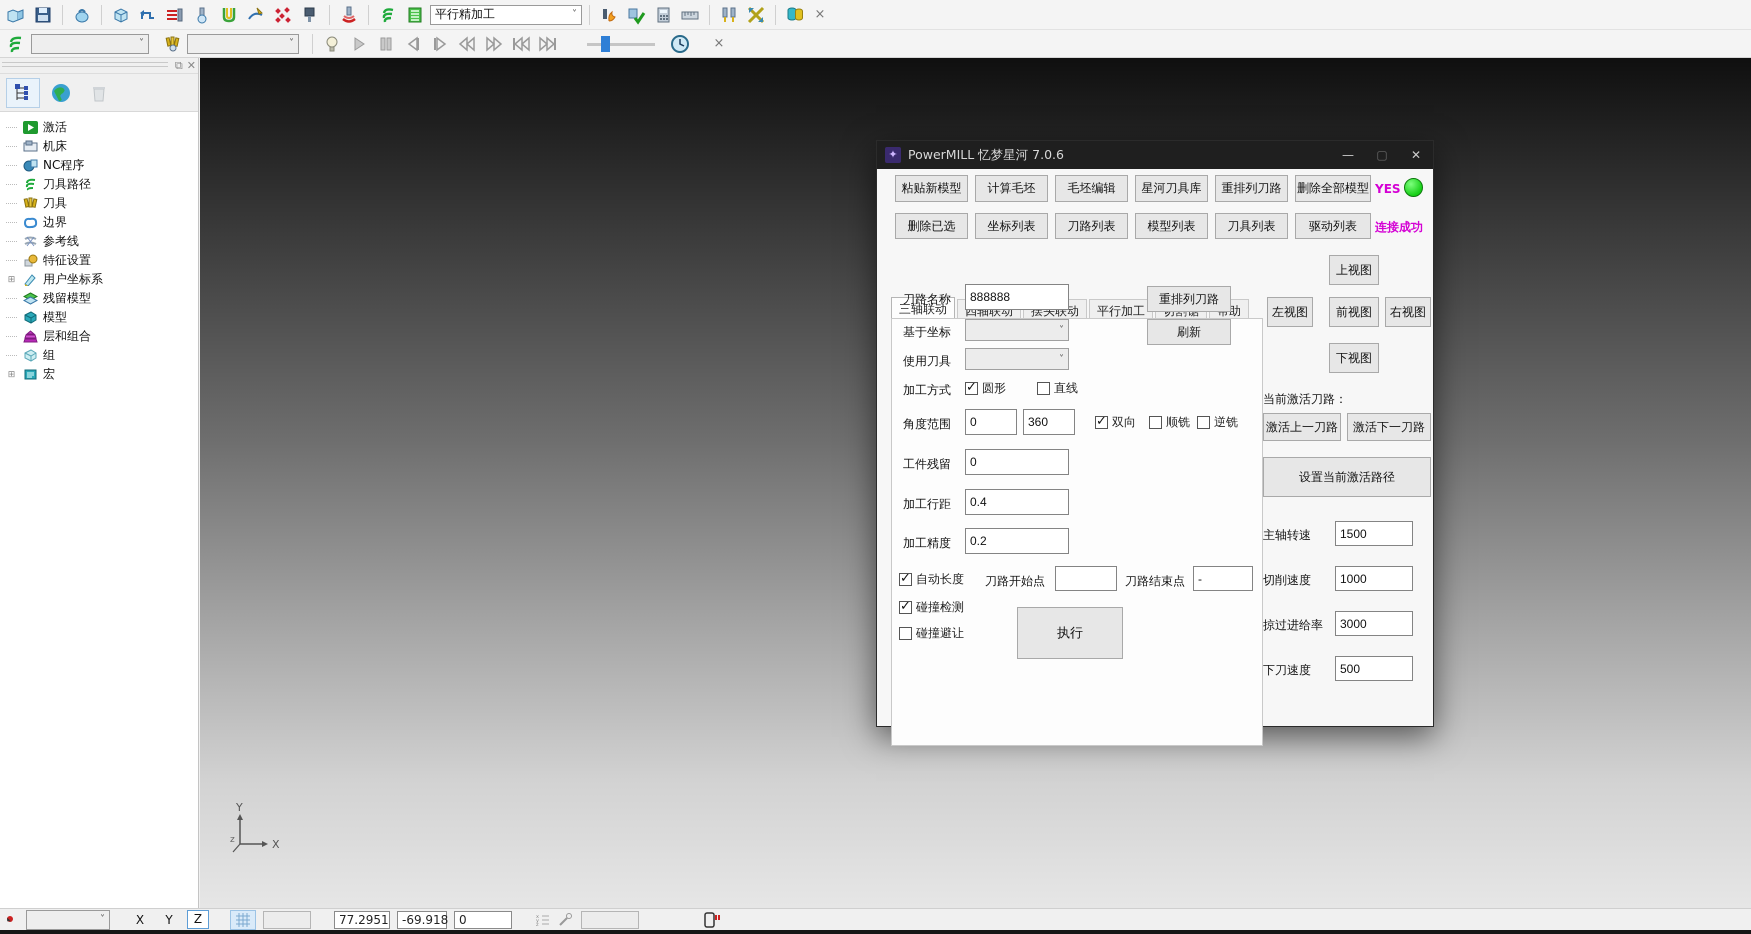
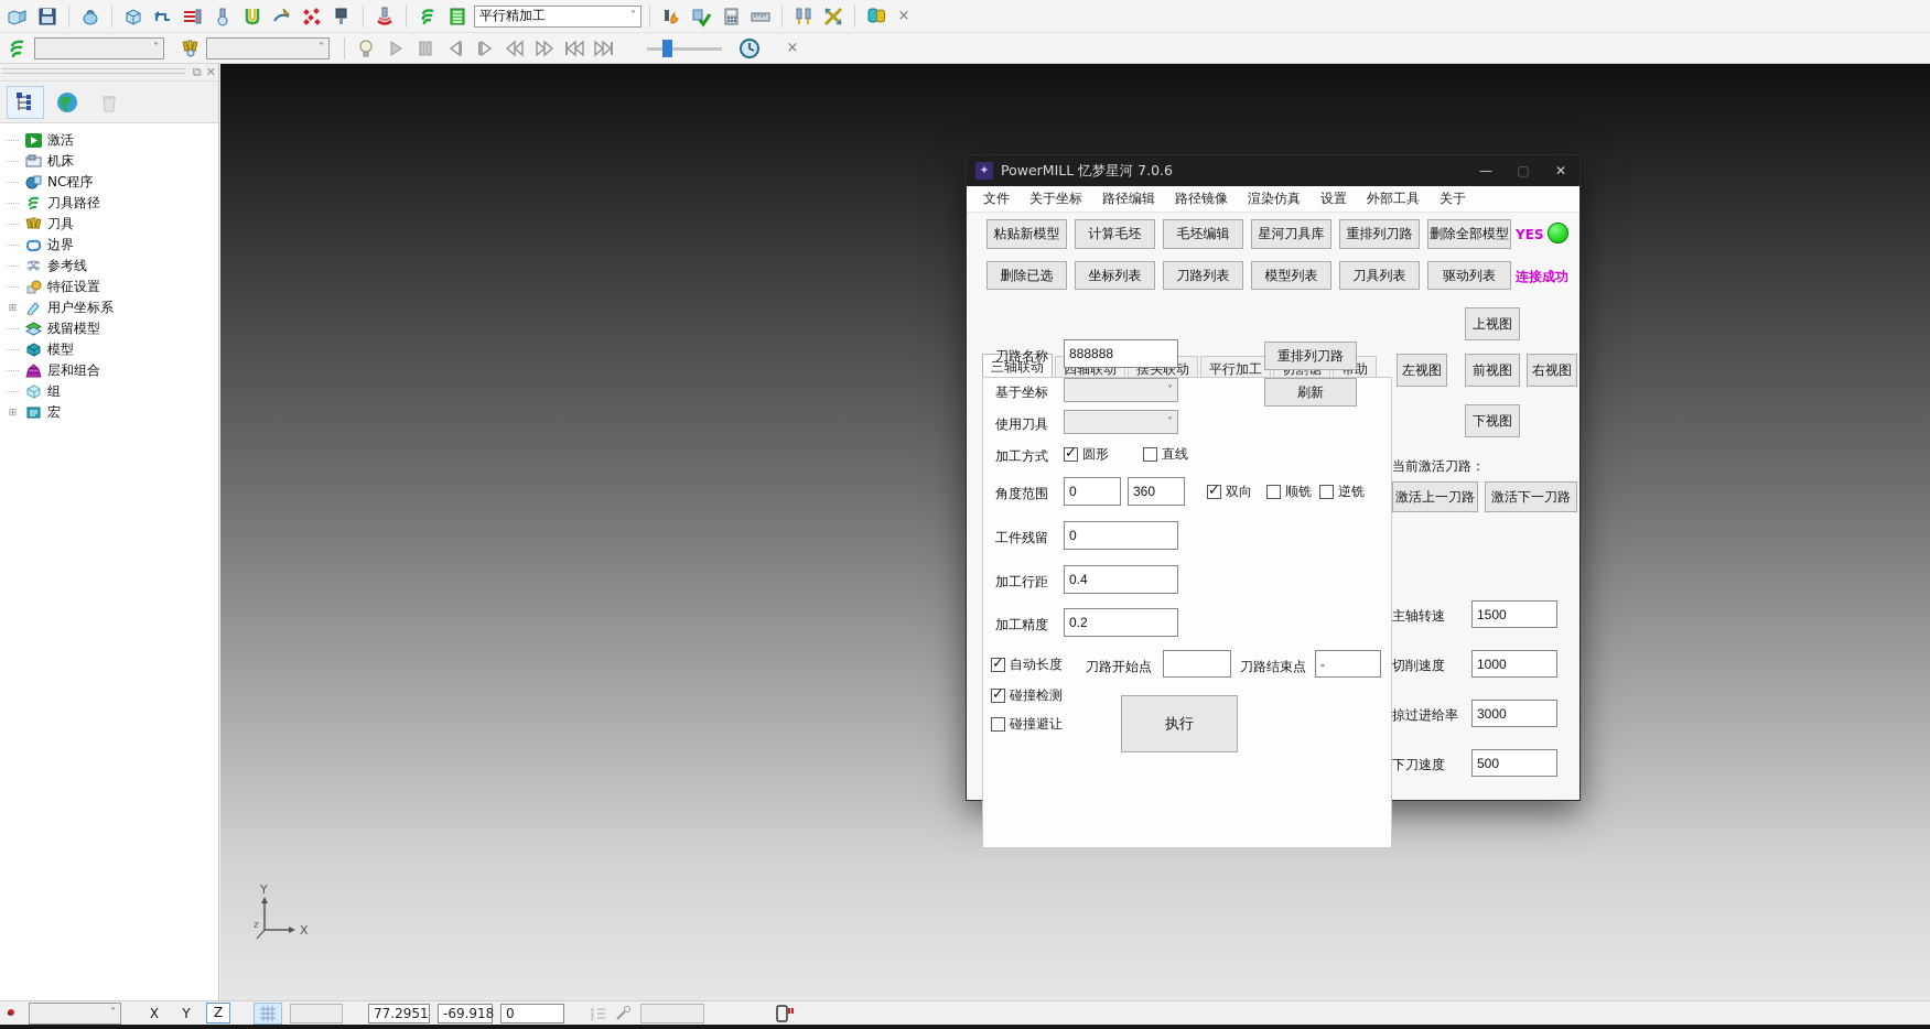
  平行精加工
  ˅
  ×
  ˅
  ˅
  ×
  ⧉
  ✕
  激活
  机床
  NC程序
  刀具路径
  刀具
  边界
  参考线
  特征设置
  ⊞
  用户坐标系
  残留模型
  模型
  层和组合
  组
  ⊞
  宏
  Y
  X
  z
  ✦
  PowerMILL 忆梦星河 7.0.6
  —
  ▢
  ✕
+ 文件
+ 关于坐标
+ 路径编辑
+ 路径镜像
+ 渲染仿真
+ 设置
+ 外部工具
+ 关于
  粘贴新模型
  计算毛坯
  毛坯编辑
  星河刀具库
  重排列刀路
  删除全部模型
  YES
  删除已选
  坐标列表
  刀路列表
  模型列表
  刀具列表
  驱动列表
  连接成功
  三轴联动
  四轴联动
  摆头联动
  平行加工
  刀路名称
  888888
  重排列刀路
  基于坐标
  ˅
  刷新
  使用刀具
  ˅
  加工方式
  圆形
  直线
  角度范围
  0
  360
  双向
  顺铣
  逆铣
  工件残留
  0
  加工行距
  0.4
  加工精度
  0.2
  自动长度
  刀路开始点
  刀路结束点
  -
  碰撞检测
  碰撞避让
  执行
  上视图
  左视图
  前视图
  右视图
  下视图
  当前激活刀路：
  激活上一刀路
  激活下一刀路
- 设置当前激活路径
  主轴转速
  1500
  切削速度
  1000
  掠过进给率
  3000
  下刀速度
  500
  ˅
  X
  Y
  Z
  77.2951
  -69.918
  0
